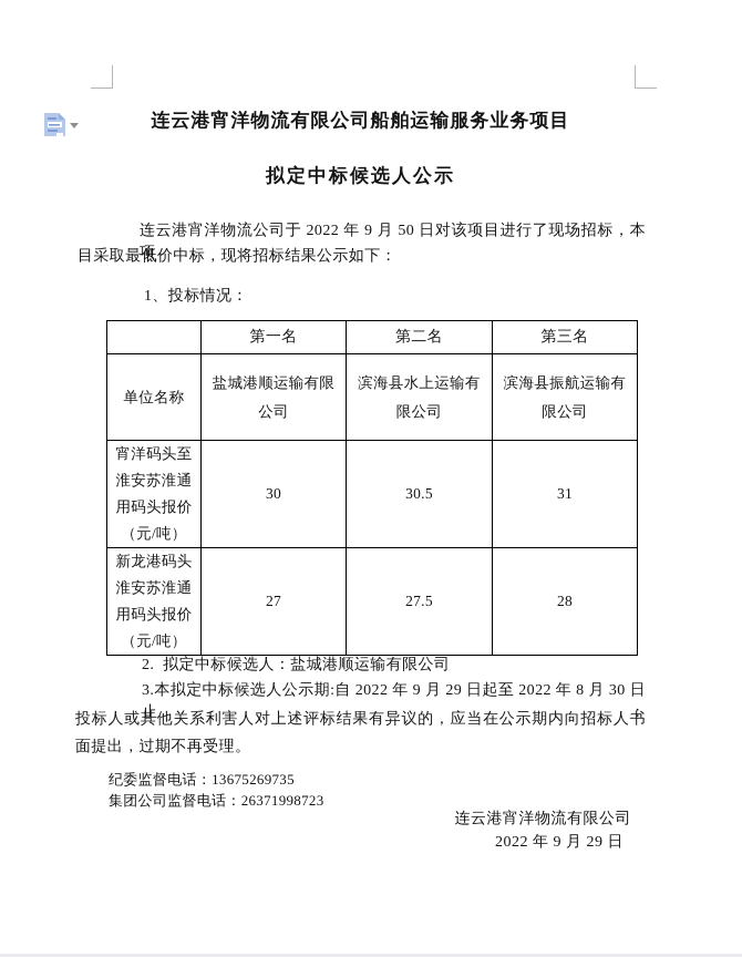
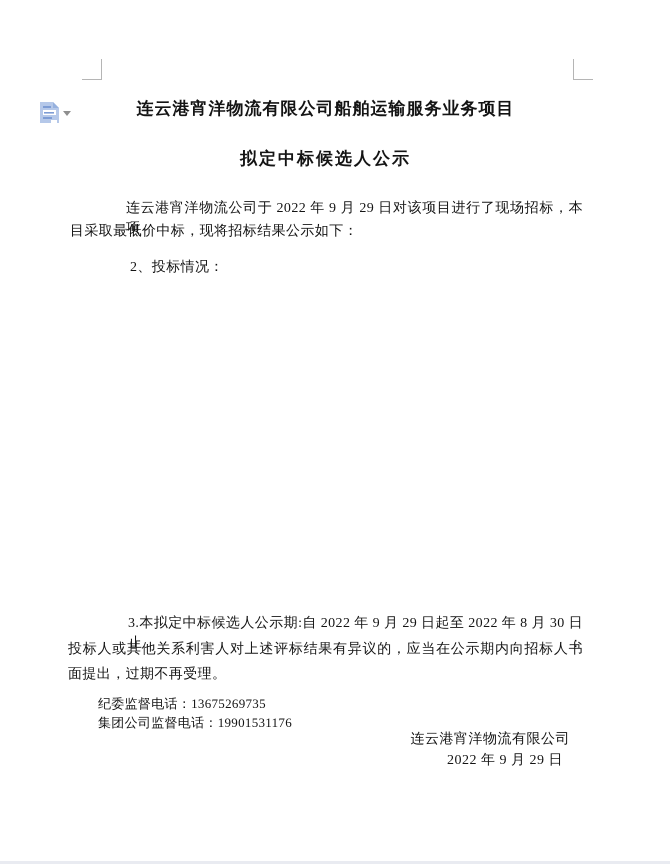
  连云港宵洋物流有限公司船舶运输服务业务项目
  拟定中标候选人公示
- 连云港宵洋物流公司于 2022 年 9 月 50 日对该项目进行了现场招标，本项
+ 连云港宵洋物流公司于 2022 年 9 月 29 日对该项目进行了现场招标，本项
  目采取最低价中标，现将招标结果公示如下：
- 1、投标情况：
+ 2、投标情况：
- 	第一名	第二名	第三名
- 单位名称	盐城港顺运输有限公司	滨海县水上运输有限公司	滨海县振航运输有限公司
- 宵洋码头至淮安苏淮通用码头报价（元/吨）	30	30.5	31
- 新龙港码头淮安苏淮通用码头报价（元/吨）	27	27.5	28
- 2. 拟定中标候选人：盐城港顺运输有限公司
  3.本拟定中标候选人公示期:自 2022 年 9 月 29 日起至 2022 年 8 月 30 日止：
  投标人或其他关系利害人对上述评标结果有异议的，应当在公示期内向招标人书
  面提出，过期不再受理。
  纪委监督电话：13675269735
- 集团公司监督电话：26371998723
+ 集团公司监督电话：19901531176
  连云港宵洋物流有限公司
  2022 年 9 月 29 日
